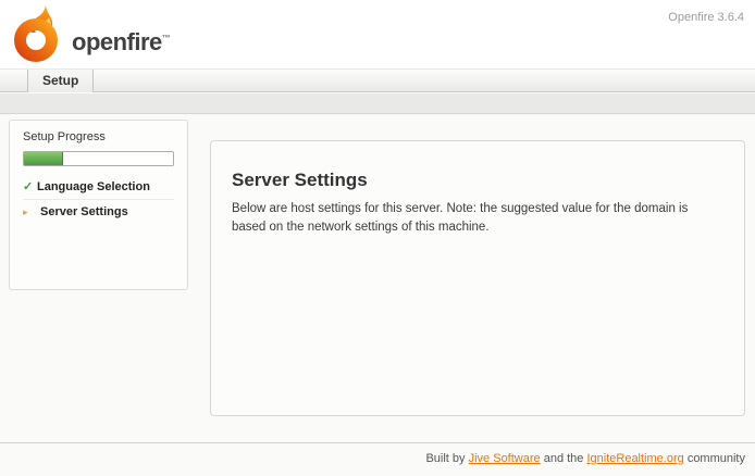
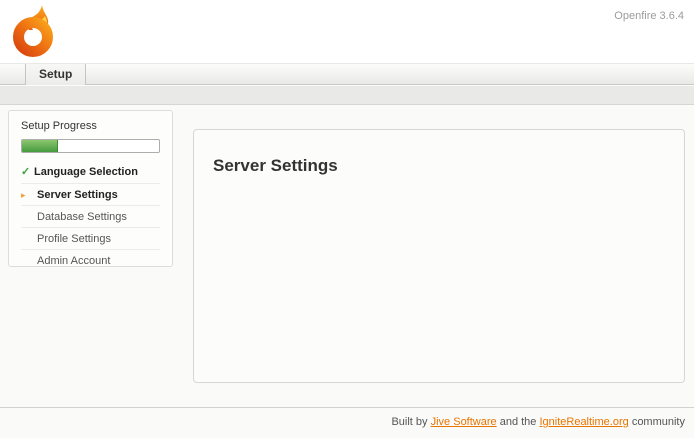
- openfire™
  Openfire 3.6.4
  Setup
  Setup Progress
  ✓
  Language Selection
  ▸
  Server Settings
+ Database Settings
+ Profile Settings
+ Admin Account
  Server Settings
- Below are host settings for this server. Note: the suggested value for the domain is based on the network settings of this machine.
  Built by Jive Software and the IgniteRealtime.org community
